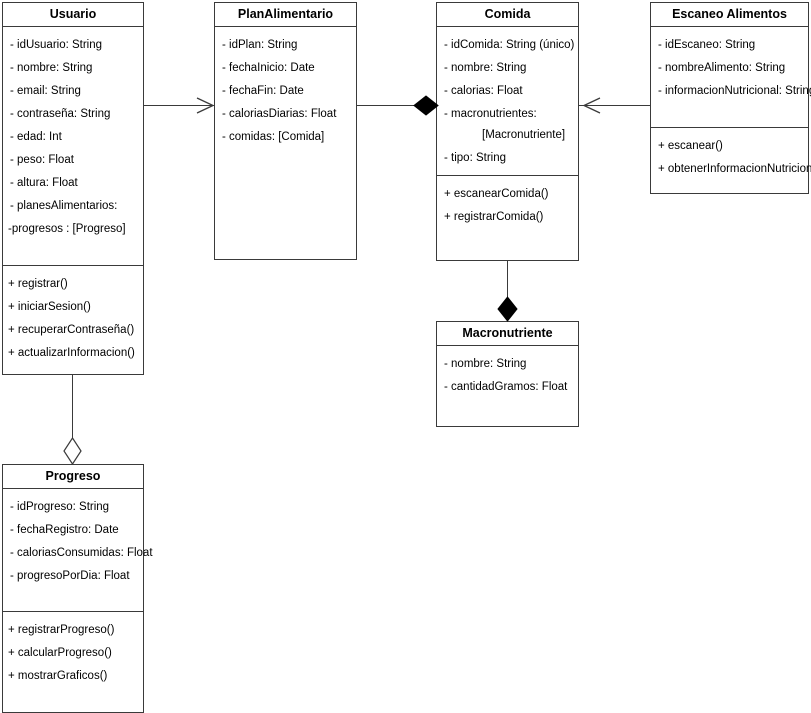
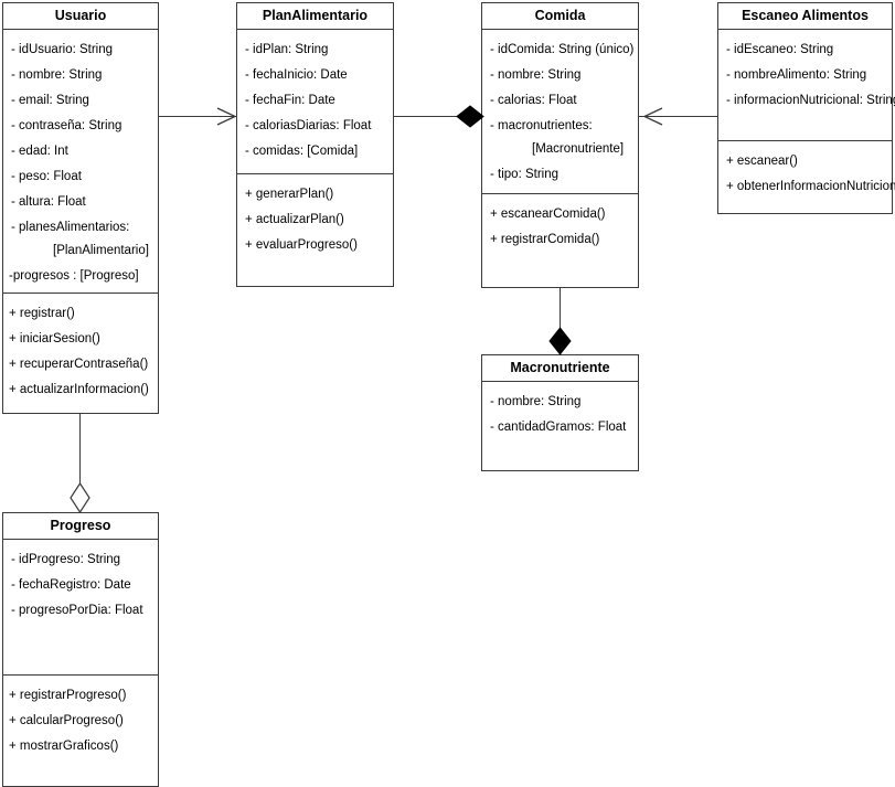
  Usuario
  - idUsuario: String
  - nombre: String
  - email: String
  - contraseña: String
  - edad: Int
  - peso: Float
  - altura: Float
  - planesAlimentarios:
+ [PlanAlimentario]
  -progresos : [Progreso]
  + registrar()
  + iniciarSesion()
  + recuperarContraseña()
  + actualizarInformacion()
  PlanAlimentario
  - idPlan: String
  - fechaInicio: Date
  - fechaFin: Date
  - caloriasDiarias: Float
  - comidas: [Comida]
+ + generarPlan()
+ + actualizarPlan()
+ + evaluarProgreso()
  Comida
  - idComida: String (único)
  - nombre: String
  - calorias: Float
  - macronutrientes:
  [Macronutriente]
  - tipo: String
  + escanearComida()
  + registrarComida()
  Escaneo Alimentos
  - idEscaneo: String
  - nombreAlimento: String
  - informacionNutricional: Strin
  + escanear()
  + obtenerInformacionNutricion
  Macronutriente
  - nombre: String
  - cantidadGramos: Float
  Progreso
  - idProgreso: String
  - fechaRegistro: Date
- - caloriasConsumidas: Float
  - progresoPorDia: Float
  + registrarProgreso()
  + calcularProgreso()
  + mostrarGraficos()
